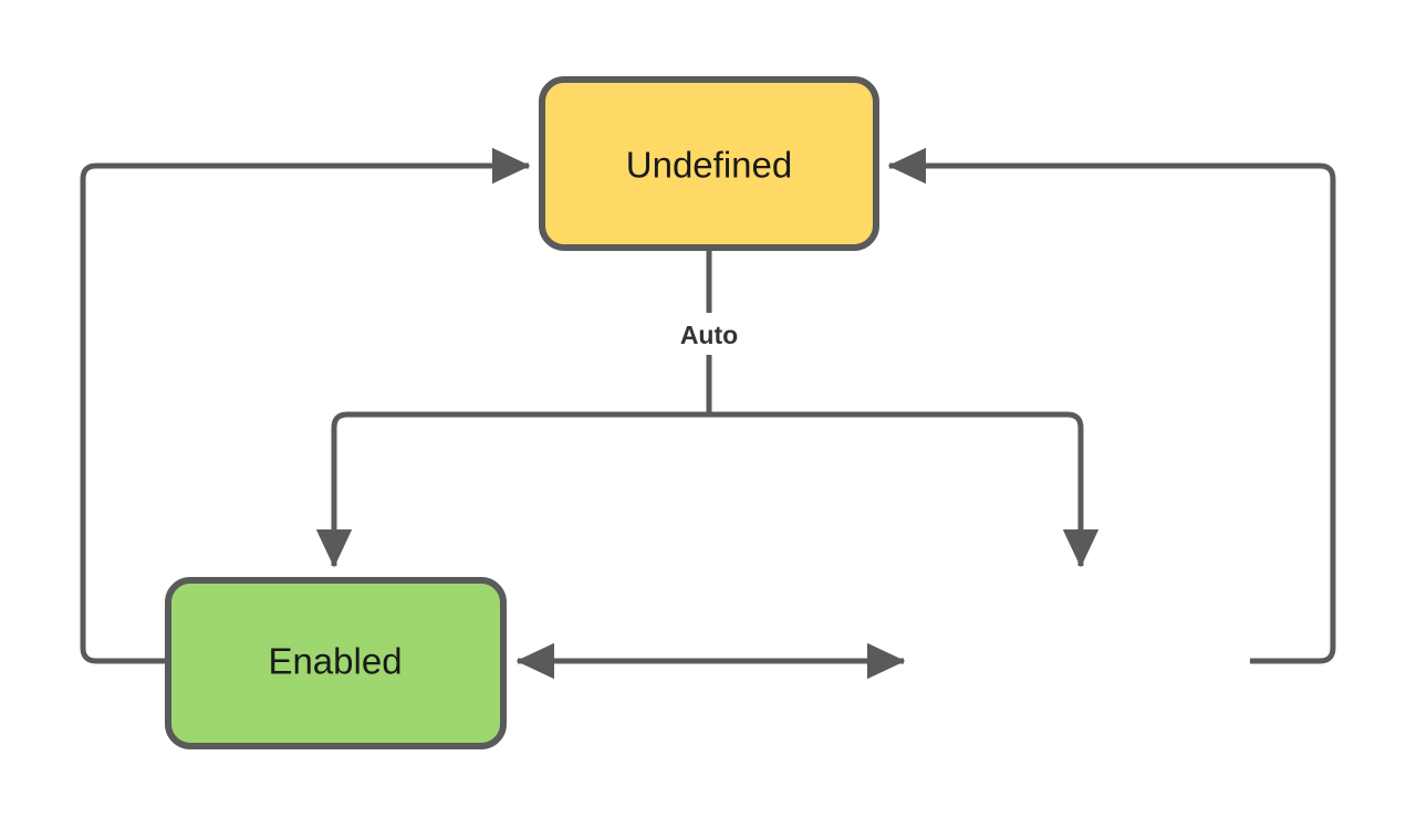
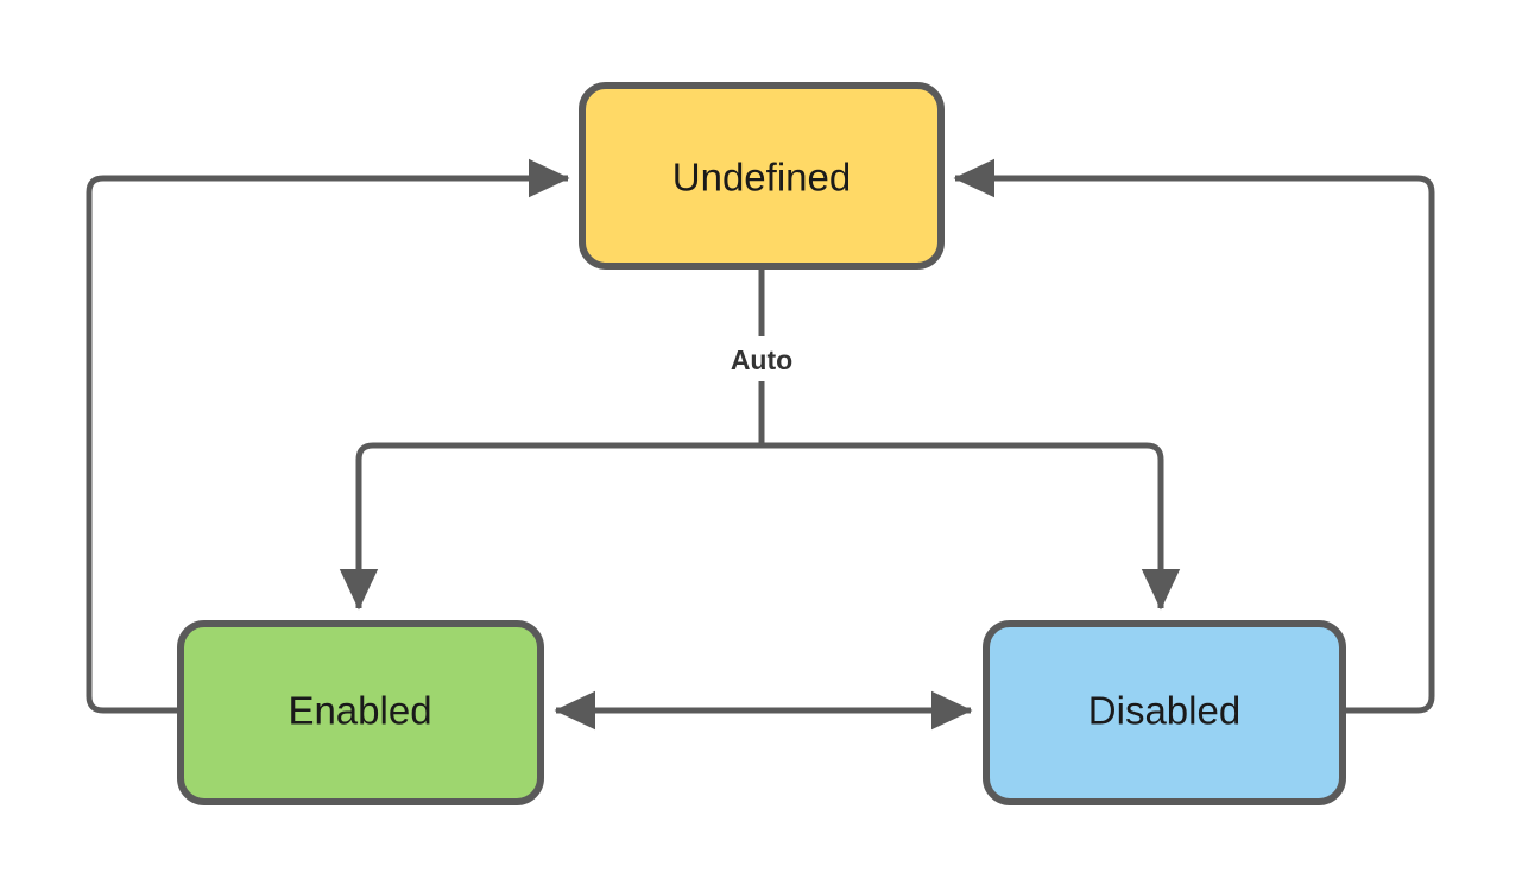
  Auto
  Undefined
  Enabled
+ Disabled
